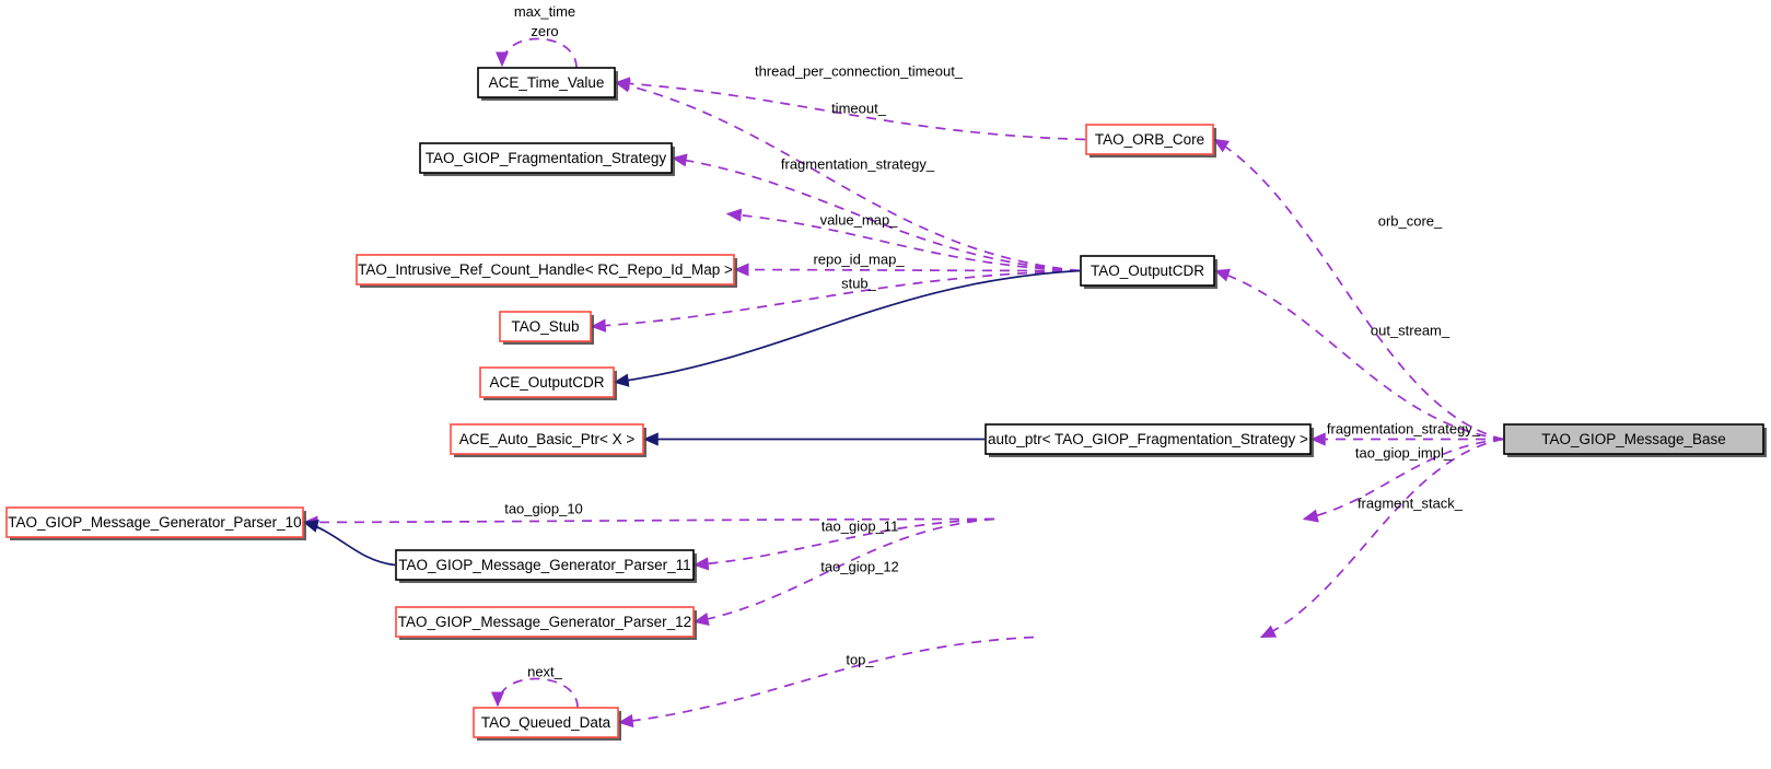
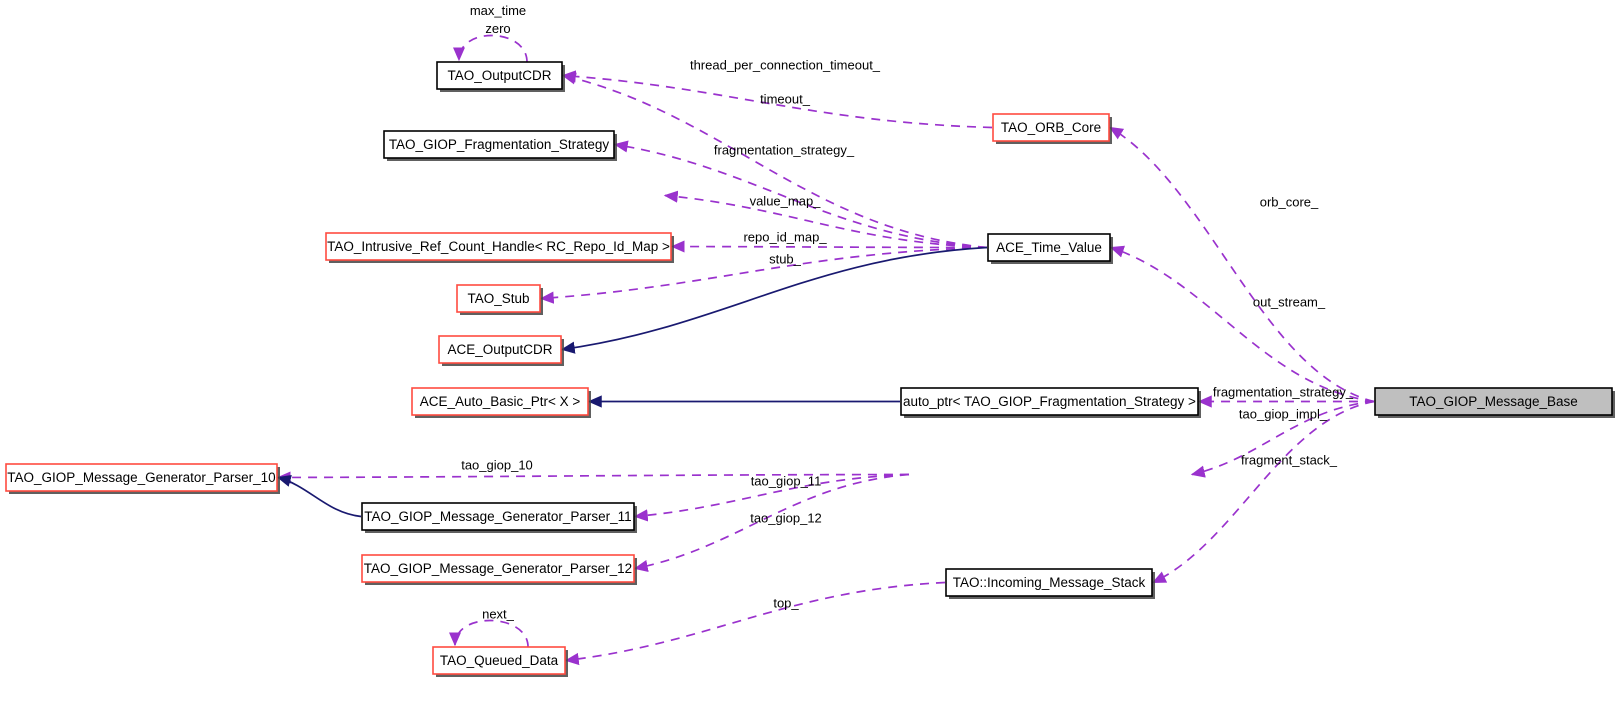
  max_time zero
  thread_per_connection_timeout_
  timeout_
  fragmentation_strategy_
  value_map_
  repo_id_map_
  stub_
  orb_core_
  out_stream_
  fragmentation_strategy_
  tao_giop_impl_
  fragment_stack_
  tao_giop_10
  tao_giop_11
  tao_giop_12
  top_
  next_
- ACE_Time_Value
+ TAO_OutputCDR
  TAO_ORB_Core
  TAO_GIOP_Fragmentation_Strategy
  TAO_Intrusive_Ref_Count_Handle< RC_Repo_Id_Map >
- TAO_OutputCDR
+ ACE_Time_Value
  TAO_Stub
  ACE_OutputCDR
  ACE_Auto_Basic_Ptr< X >
  auto_ptr< TAO_GIOP_Fragmentation_Strategy >
  TAO_GIOP_Message_Base
  TAO_GIOP_Message_Generator_Parser_10
  TAO_GIOP_Message_Generator_Parser_11
  TAO_GIOP_Message_Generator_Parser_12
+ TAO::Incoming_Message_Stack
  TAO_Queued_Data
